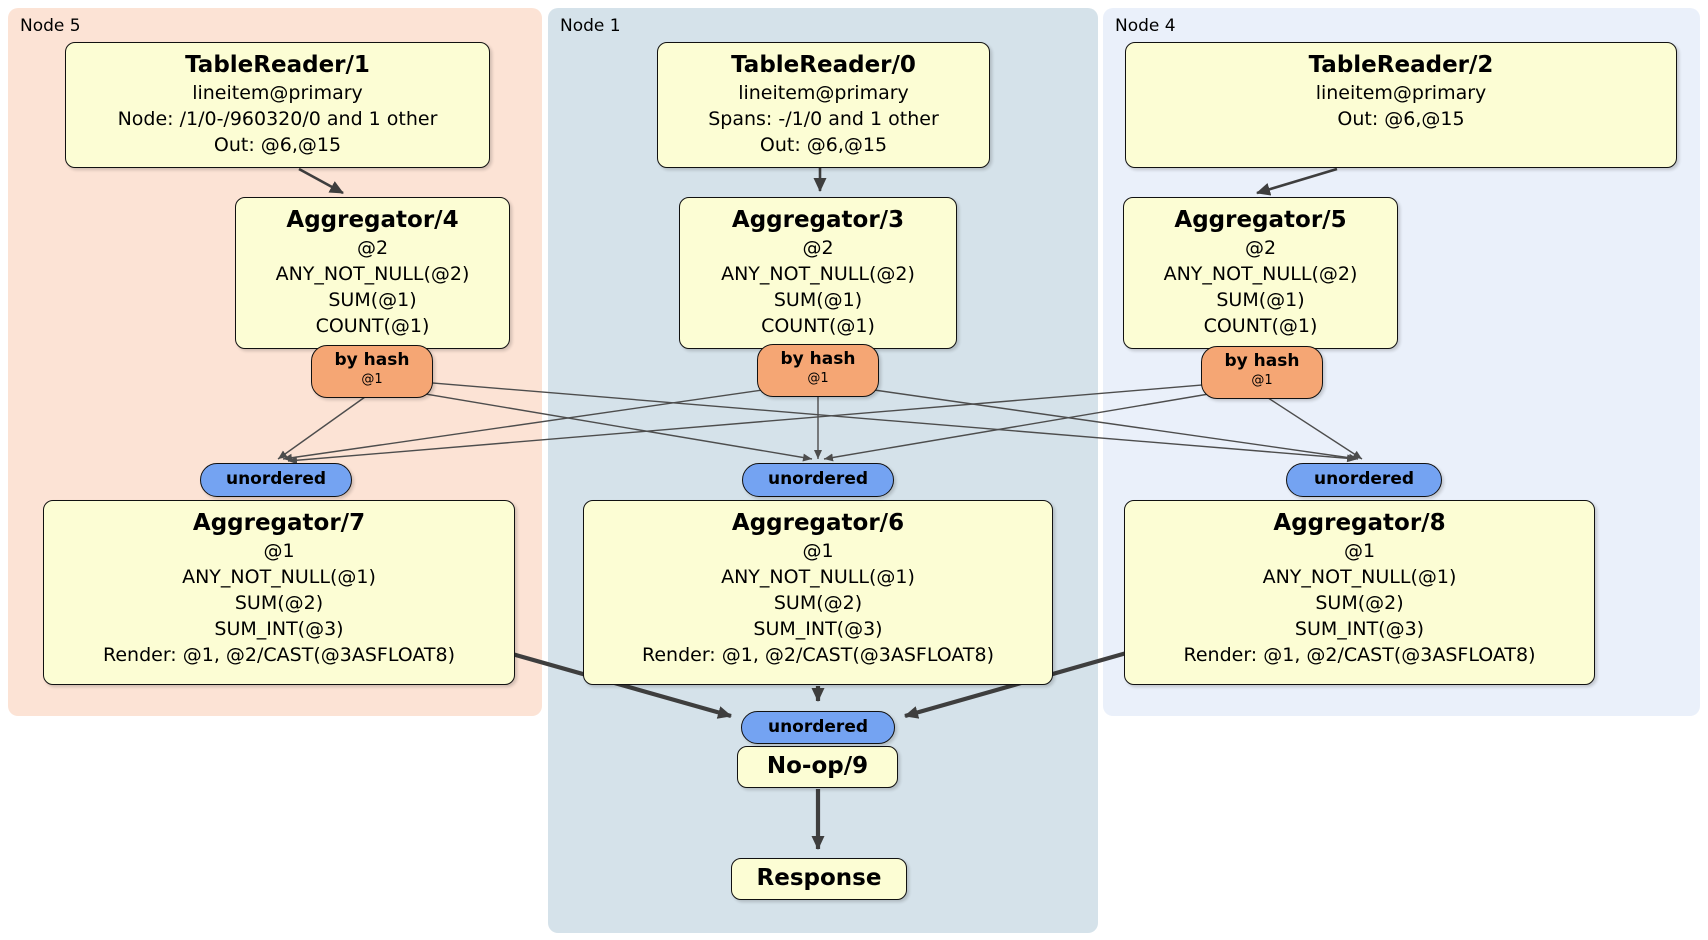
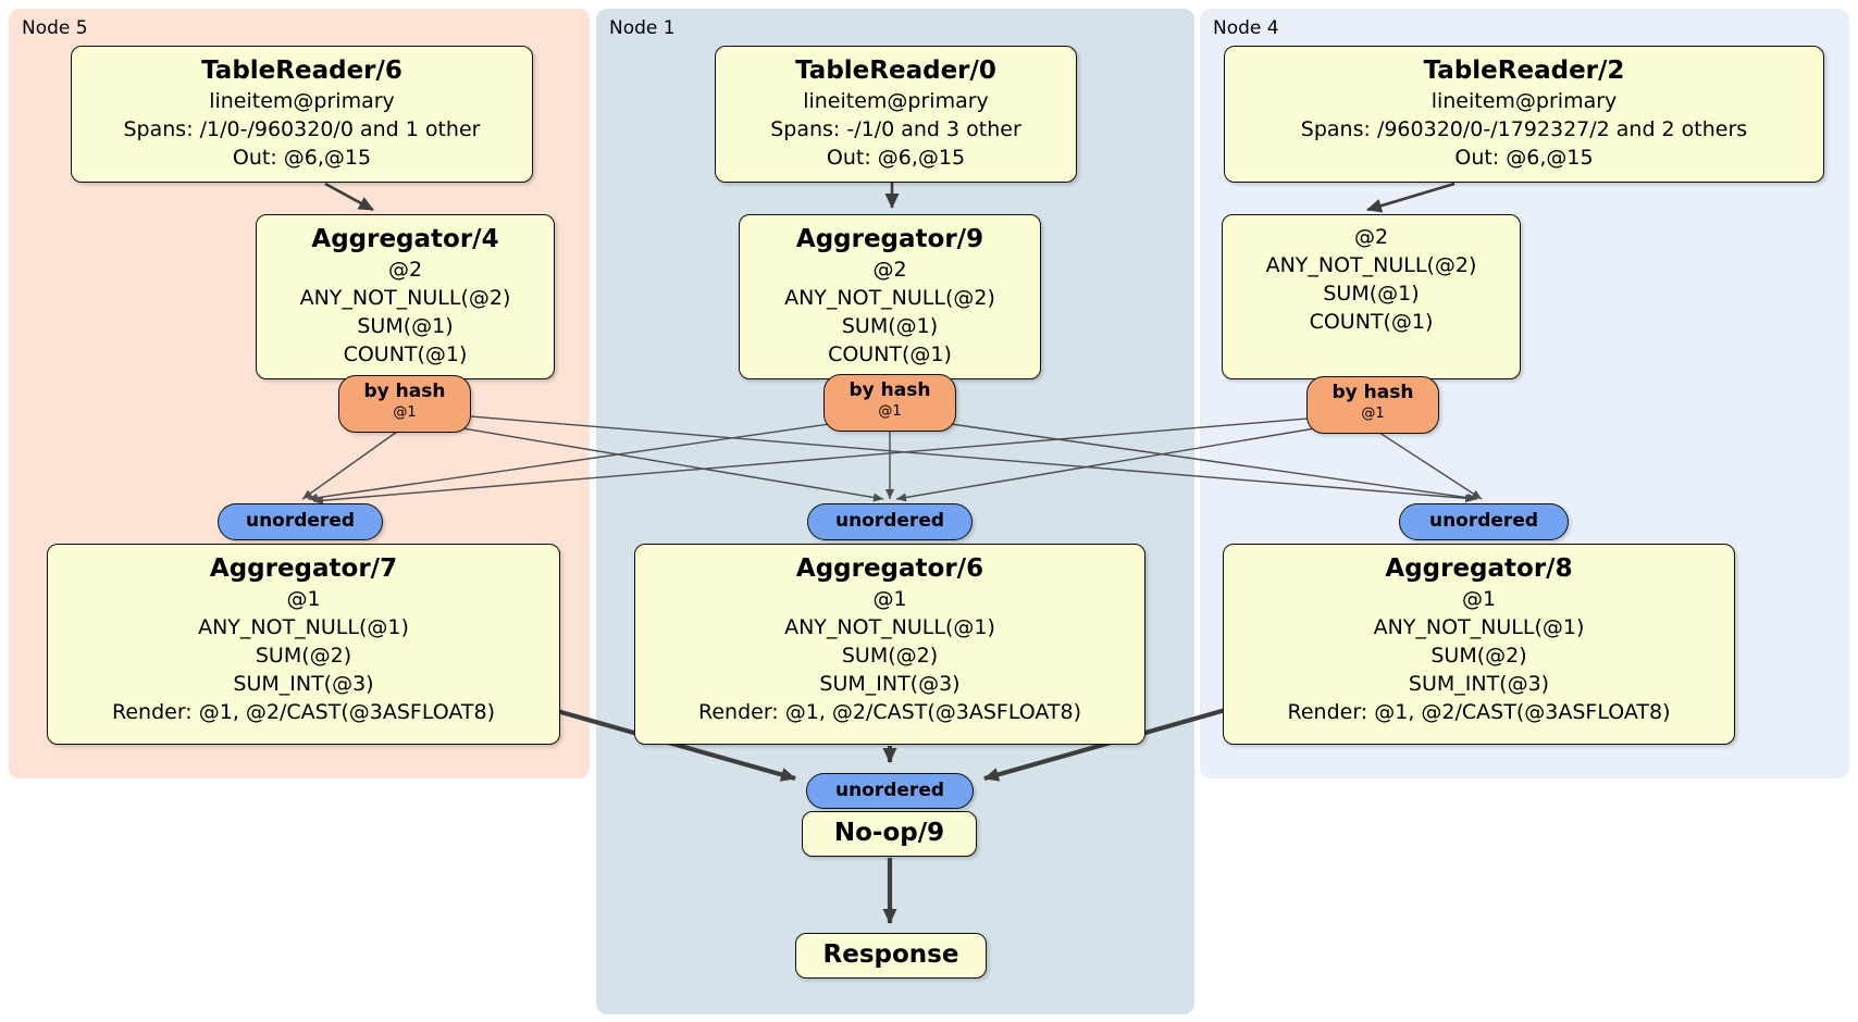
  Node 5
  Node 1
  Node 4
- TableReader/1
+ TableReader/6
  lineitem@primary
- Node: /1/0-/960320/0 and 1 other
+ Spans: /1/0-/960320/0 and 1 other
  Out: @6,@15
  TableReader/0
  lineitem@primary
- Spans: -/1/0 and 1 other
+ Spans: -/1/0 and 3 other
  Out: @6,@15
  TableReader/2
  lineitem@primary
+ Spans: /960320/0-/1792327/2 and 2 others
  Out: @6,@15
  Aggregator/4
  @2
  ANY_NOT_NULL(@2)
  SUM(@1)
  COUNT(@1)
- Aggregator/3
+ Aggregator/9
  @2
  ANY_NOT_NULL(@2)
  SUM(@1)
  COUNT(@1)
- Aggregator/5
  @2
  ANY_NOT_NULL(@2)
  SUM(@1)
  COUNT(@1)
  by hash
  @1
  by hash
  @1
  by hash
  @1
  unordered
  unordered
  unordered
  Aggregator/7
  @1
  ANY_NOT_NULL(@1)
  SUM(@2)
  SUM_INT(@3)
  Render: @1, @2/CAST(@3ASFLOAT8)
  Aggregator/6
  @1
  ANY_NOT_NULL(@1)
  SUM(@2)
  SUM_INT(@3)
  Render: @1, @2/CAST(@3ASFLOAT8)
  Aggregator/8
  @1
  ANY_NOT_NULL(@1)
  SUM(@2)
  SUM_INT(@3)
  Render: @1, @2/CAST(@3ASFLOAT8)
  unordered
  No-op/9
  Response
